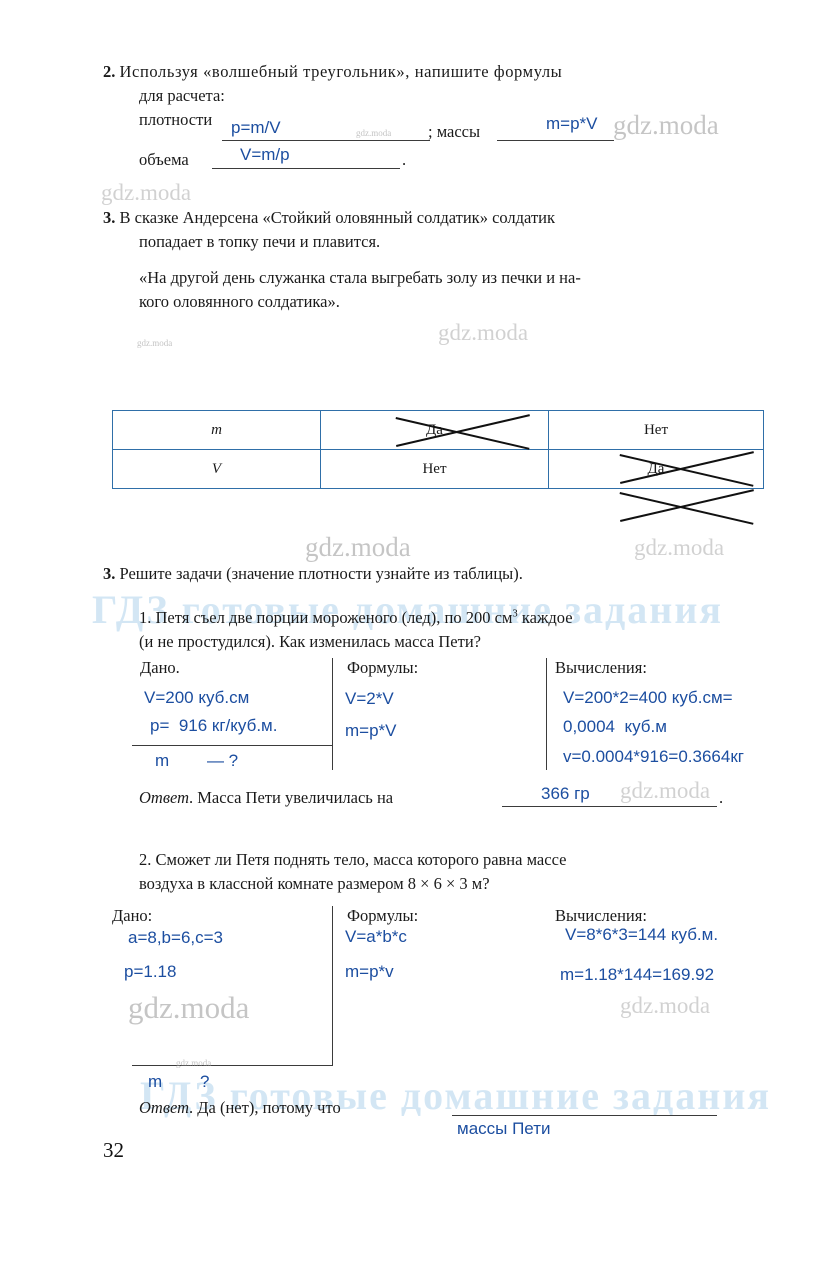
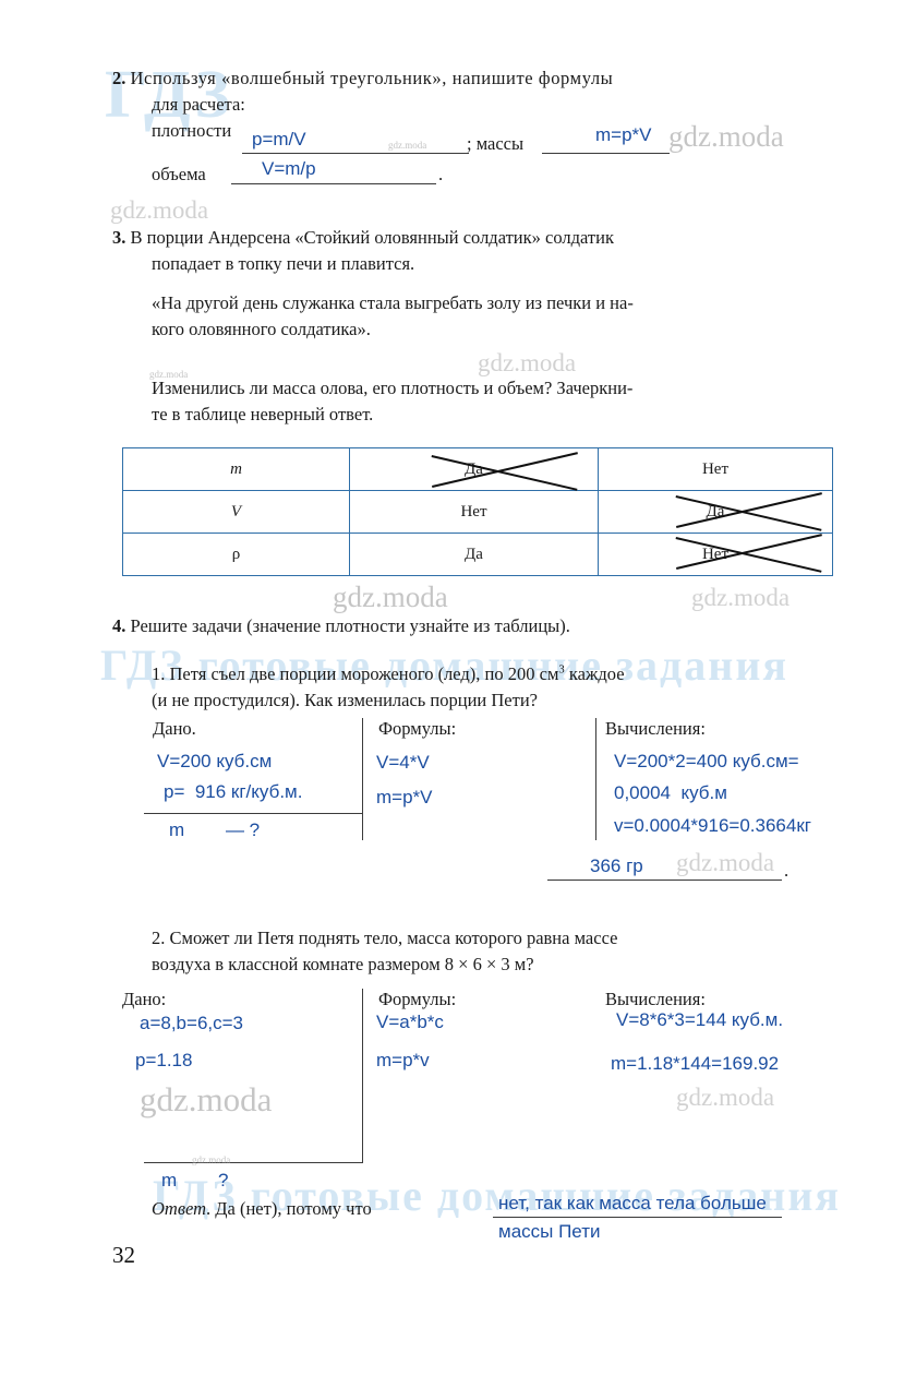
+ ГДЗ
  ГДЗ готовые домашние задания
  ГДЗ готовые домашние задания
  2. Используя «волшебный треугольник», напишите формулы
  для расчета:
  плотности
  ; массы
  объема
  .
  p=m/V
  m=p*V
  V=m/p
- 3. В сказке Андерсена «Стойкий оловянный солдатик» солдатик
+ 3. В порции Андерсена «Стойкий оловянный солдатик» солдатик
  попадает в топку печи и плавится.
  «На другой день служанка стала выгребать золу из печки и на-
  кого оловянного солдатика».
+ Изменились ли масса олова, его плотность и объем? Зачеркни-
+ те в таблице неверный ответ.
  m	Да	Нет
  V	Нет	Да
+ ρ	Да	Нет
- 3. Решите задачи (значение плотности узнайте из таблицы).
+ 4. Решите задачи (значение плотности узнайте из таблицы).
  1. Петя съел две порции мороженого (лед), по 200 см3 каждое
- (и не простудился). Как изменилась масса Пети?
+ (и не простудился). Как изменилась порции Пети?
  Дано.
  Формулы:
  Вычисления:
  V=200 куб.см
  p= 916 кг/куб.м.
  m — ?
- V=2*V
+ V=4*V
  m=p*V
  V=200*2=400 куб.см=
  0,0004 куб.м
  v=0.0004*916=0.3664кг
- Ответ. Масса Пети увеличилась на
  366 гр
  .
  2. Сможет ли Петя поднять тело, масса которого равна массе
  воздуха в классной комнате размером 8 × 6 × 3 м?
  Дано:
  Формулы:
  Вычисления:
  a=8,b=6,c=3
  p=1.18
  m ?
  V=a*b*c
  m=p*v
  V=8*6*3=144 куб.м.
  m=1.18*144=169.92
  Ответ. Да (нет), потому что
+ нет, так как масса тела больше
  массы Пети
  32
  gdz.moda
  gdz.moda
  gdz.moda
  gdz.moda
  gdz.moda
  gdz.moda
  gdz.moda
  gdz.moda
  gdz.moda
  gdz.moda
  gdz.moda
